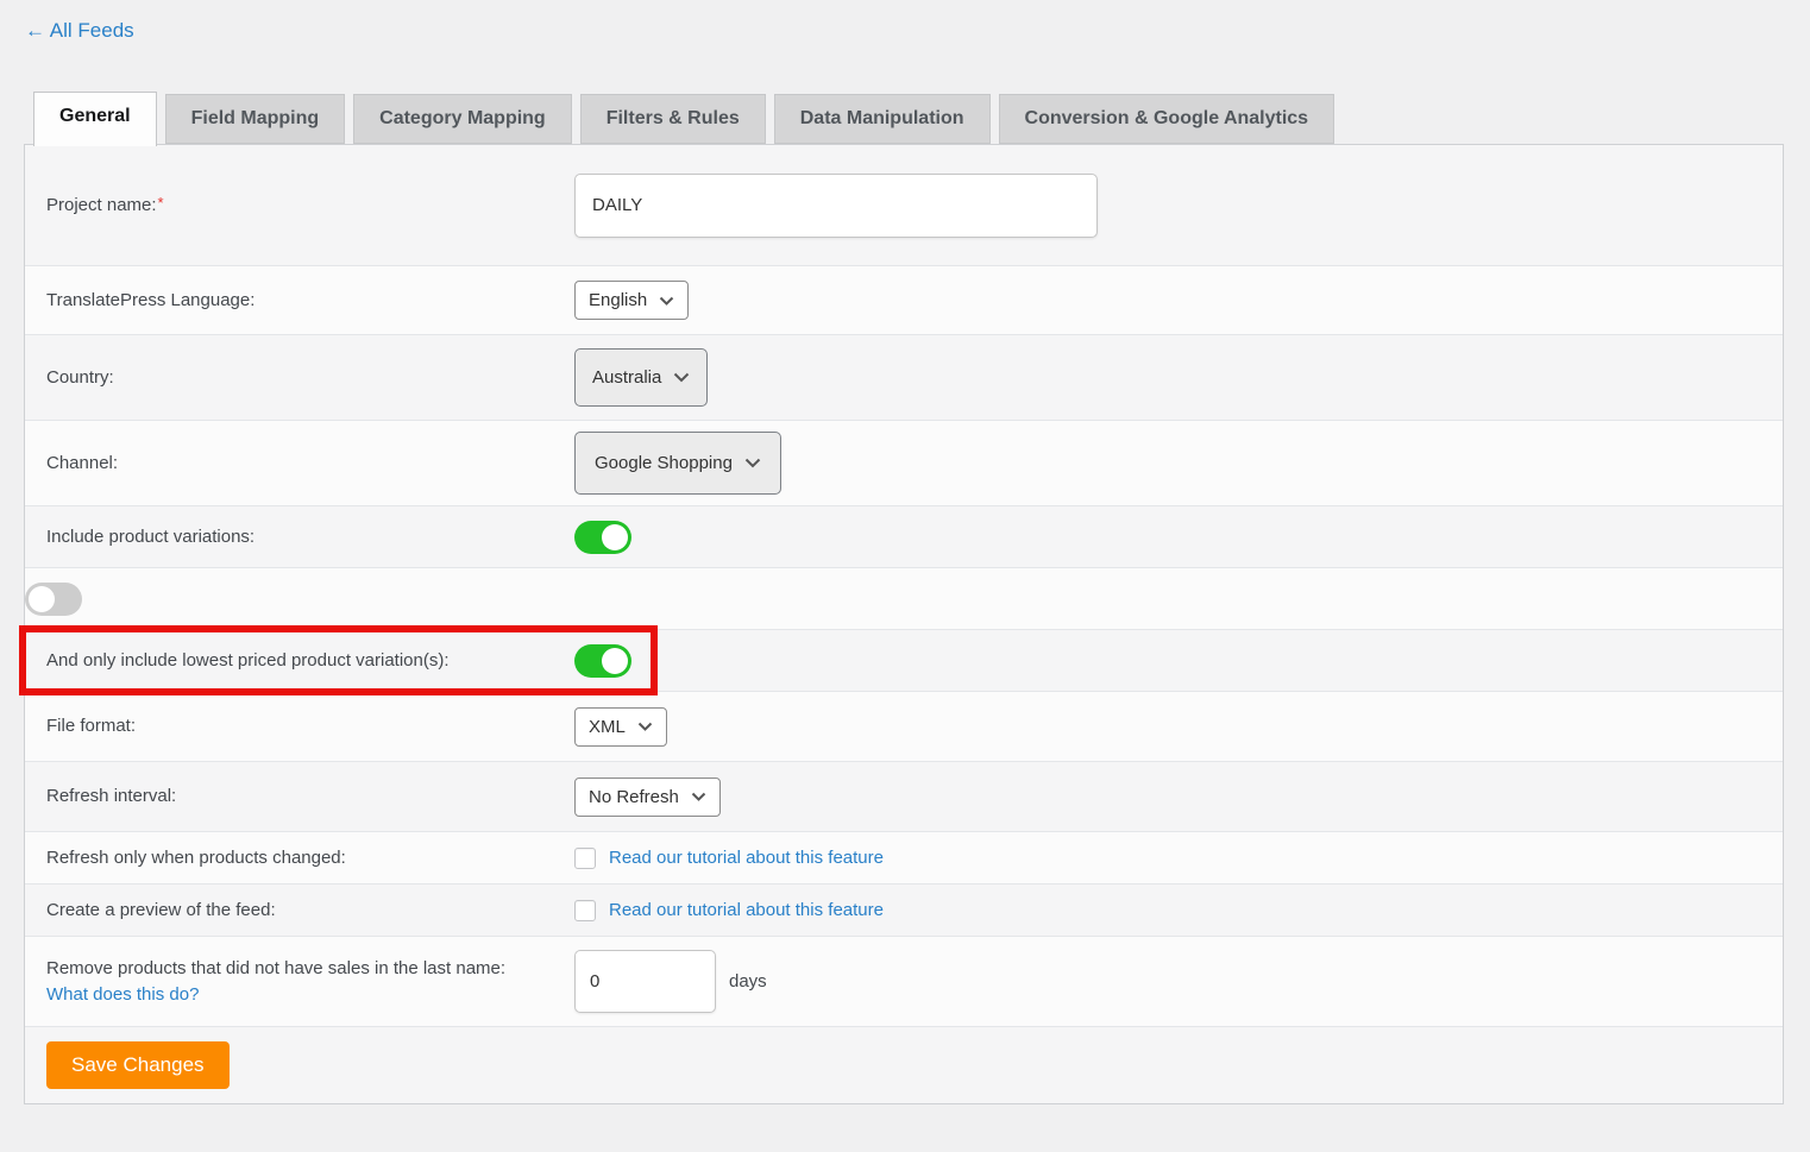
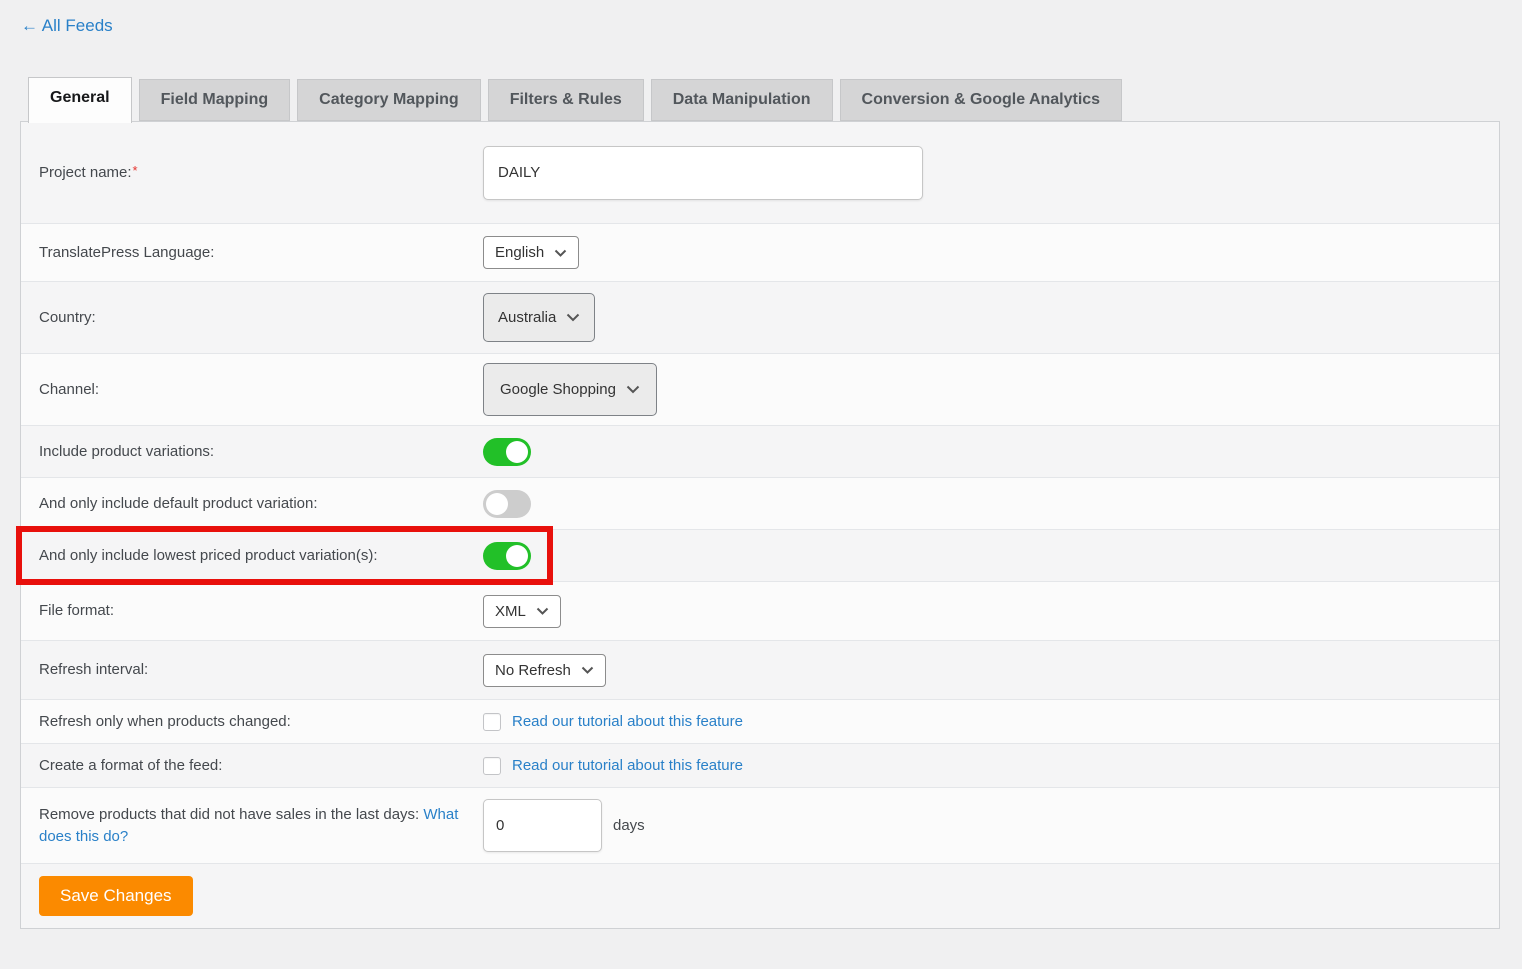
  ← All Feeds
  General
  Field Mapping
  Category Mapping
  Filters & Rules
  Data Manipulation
  Conversion & Google Analytics
  Project name:*
  DAILY
  TranslatePress Language:
  English
  Country:
  Australia
  Channel:
  Google Shopping
  Include product variations:
+ And only include default product variation:
  And only include lowest priced product variation(s):
  File format:
  XML
  Refresh interval:
  No Refresh
  Refresh only when products changed:
  Read our tutorial about this feature
- Create a preview of the feed:
+ Create a format of the feed:
  Read our tutorial about this feature
- Remove products that did not have sales in the last name: What does this do?
+ Remove products that did not have sales in the last days: What does this do?
  0
  days
  Save Changes
